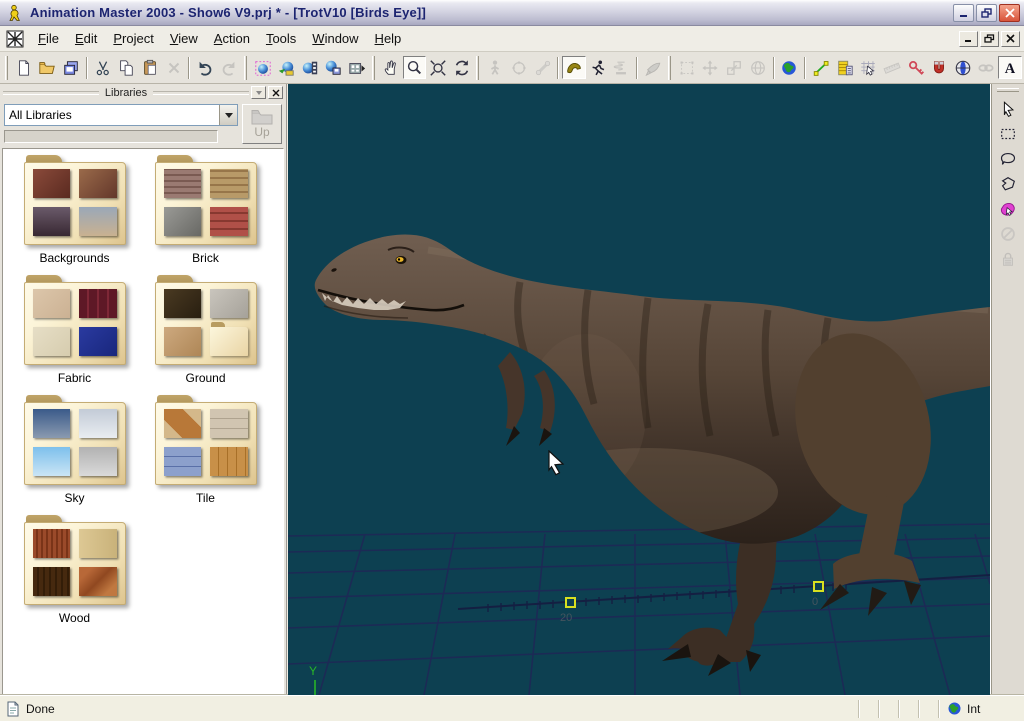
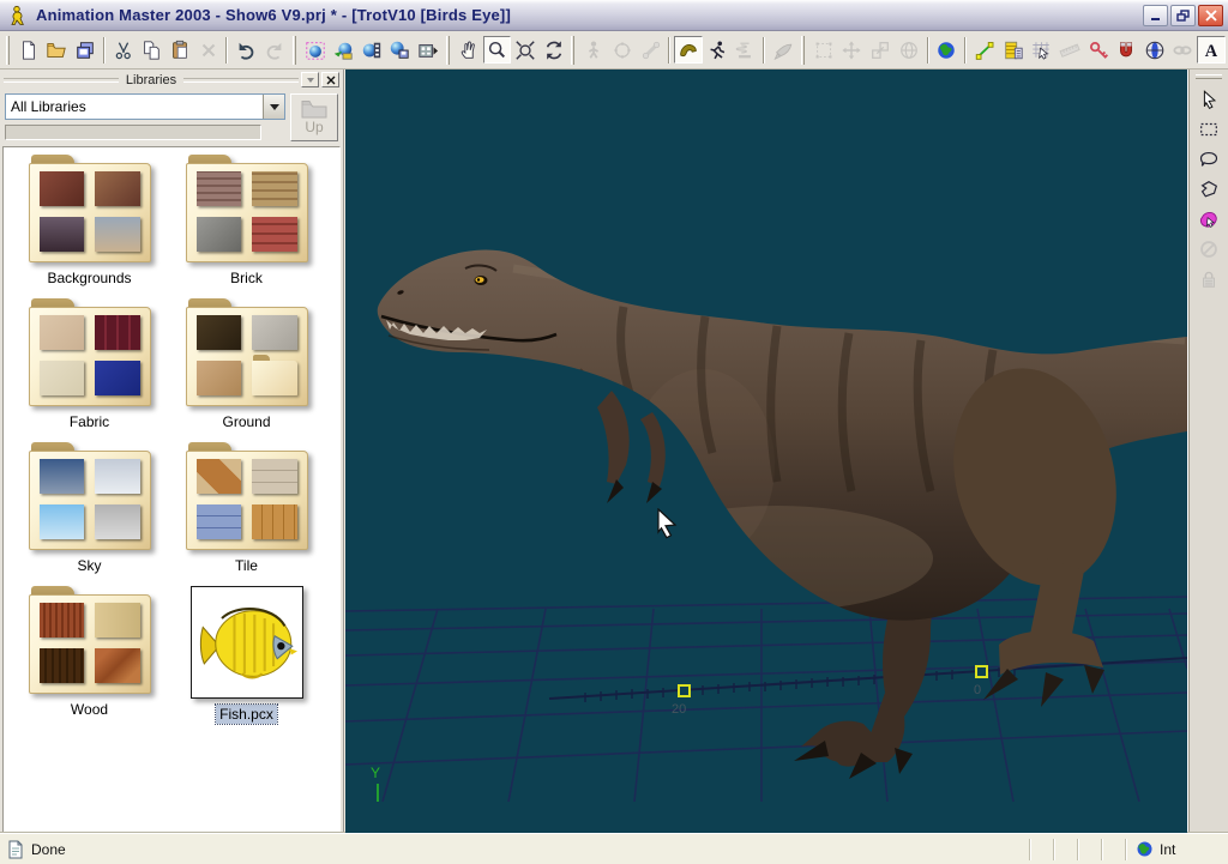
  Animation Master 2003 - Show6 V9.prj * - [TrotV10 [Birds Eye]]
- File
- Edit
- Project
- View
- Action
- Tools
- Window
- Help
  Libraries
  All Libraries
  Up
  Backgrounds
  Brick
  Fabric
  Ground
  Sky
  Tile
  Wood
+ Fish.pcx
  20
  0
  Y
  Done
  Int
